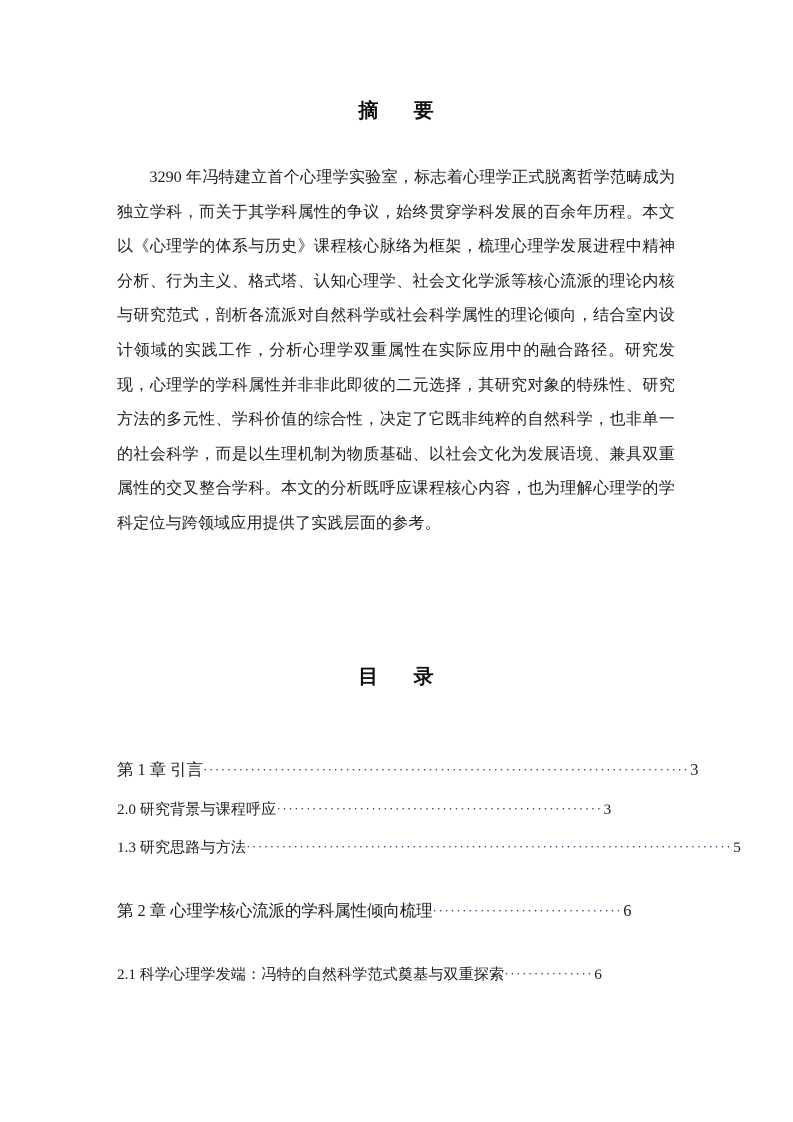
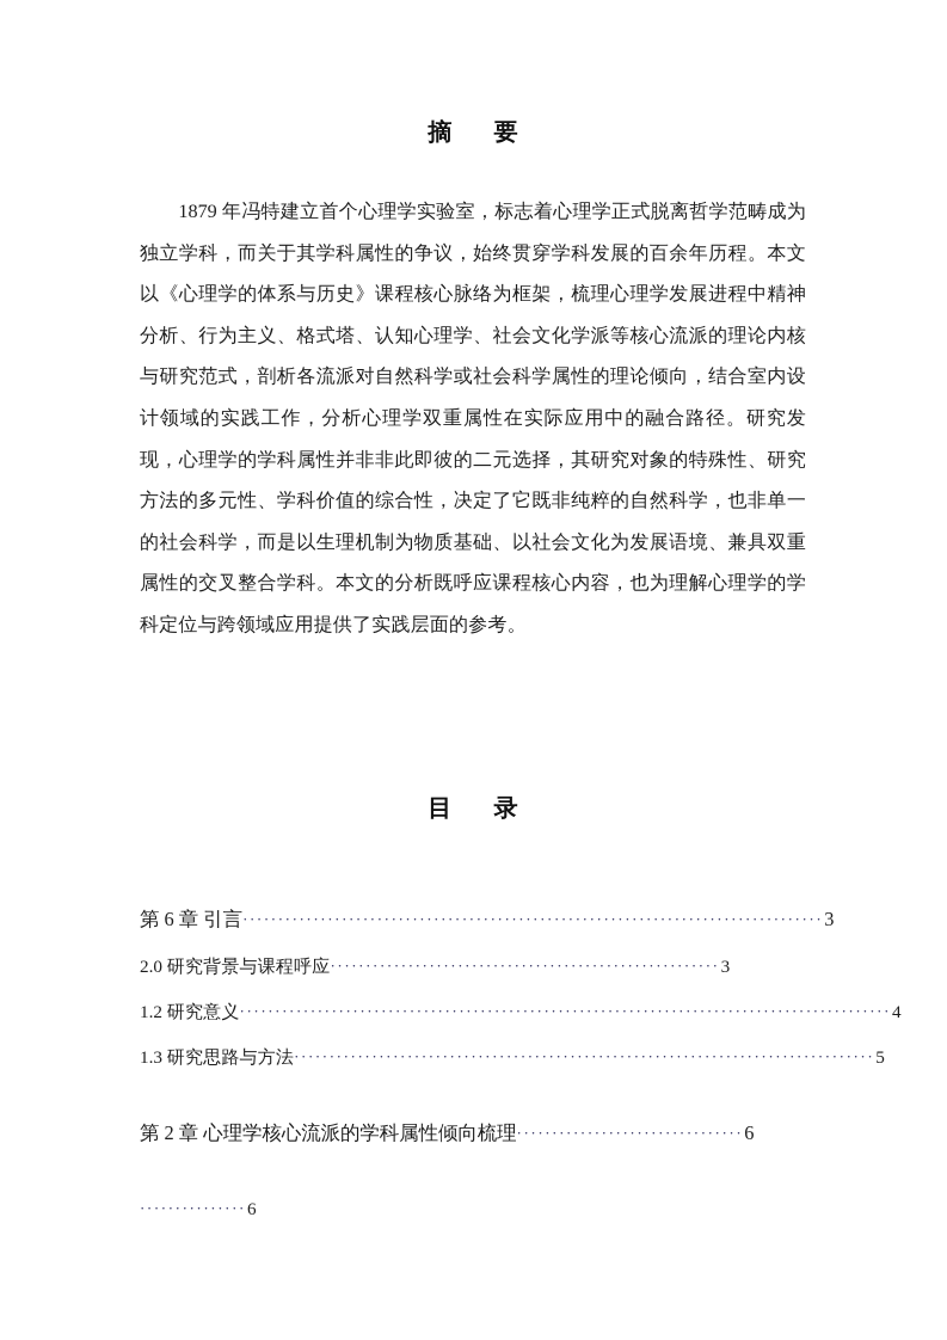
  摘 要
- 3290 年冯特建立首个心理学实验室，标志着心理学正式脱离哲学范畴成为独立学科，而关于其学科属性的争议，始终贯穿学科发展的百余年历程。本文以《心理学的体系与历史》课程核心脉络为框架，梳理心理学发展进程中精神分析、行为主义、格式塔、认知心理学、社会文化学派等核心流派的理论内核与研究范式，剖析各流派对自然科学或社会科学属性的理论倾向，结合室内设计领域的实践工作，分析心理学双重属性在实际应用中的融合路径。研究发现，心理学的学科属性并非非此即彼的二元选择，其研究对象的特殊性、研究方法的多元性、学科价值的综合性，决定了它既非纯粹的自然科学，也非单一的社会科学，而是以生理机制为物质基础、以社会文化为发展语境、兼具双重属性的交叉整合学科。本文的分析既呼应课程核心内容，也为理解心理学的学科定位与跨领域应用提供了实践层面的参考。
+ 1879 年冯特建立首个心理学实验室，标志着心理学正式脱离哲学范畴成为独立学科，而关于其学科属性的争议，始终贯穿学科发展的百余年历程。本文以《心理学的体系与历史》课程核心脉络为框架，梳理心理学发展进程中精神分析、行为主义、格式塔、认知心理学、社会文化学派等核心流派的理论内核与研究范式，剖析各流派对自然科学或社会科学属性的理论倾向，结合室内设计领域的实践工作，分析心理学双重属性在实际应用中的融合路径。研究发现，心理学的学科属性并非非此即彼的二元选择，其研究对象的特殊性、研究方法的多元性、学科价值的综合性，决定了它既非纯粹的自然科学，也非单一的社会科学，而是以生理机制为物质基础、以社会文化为发展语境、兼具双重属性的交叉整合学科。本文的分析既呼应课程核心内容，也为理解心理学的学科定位与跨领域应用提供了实践层面的参考。
  目 录
- 第 1 章 引言
+ 第 6 章 引言
  ··················································································
  3
  2.0 研究背景与课程呼应
  ·······················································
  3
+ 1.2 研究意义
+ ····························································································
+ 4
  1.3 研究思路与方法
  ··················································································
  5
  第 2 章 心理学核心流派的学科属性倾向梳理
  ································
  6
- 2.1 科学心理学发端：冯特的自然科学范式奠基与双重探索
  ···············
  6
